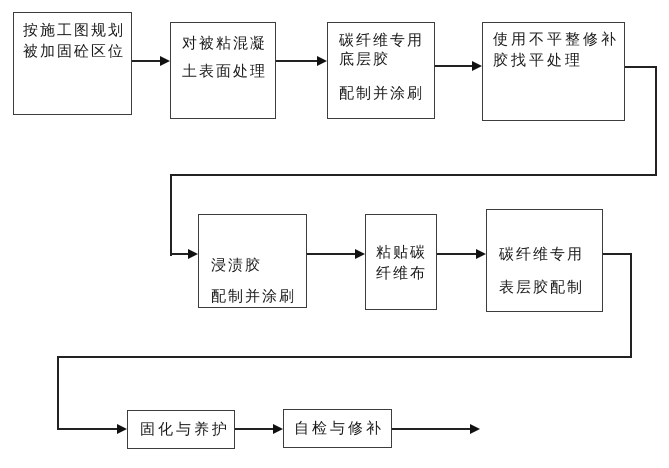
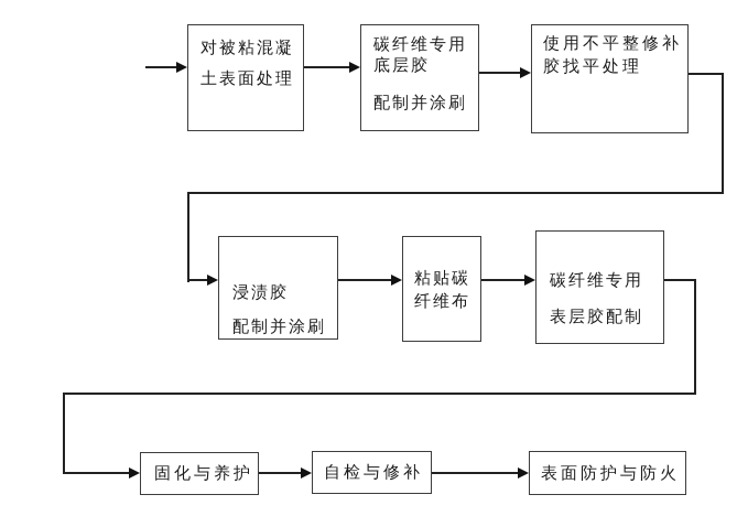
- 按施工图规划
- 被加固砼区位
  对被粘混凝
  土表面处理
  碳纤维专用
  底层胶
  配制并涂刷
  使用不平整修补
  胶找平处理
  浸渍胶
  配制并涂刷
  粘贴碳
  纤维布
  碳纤维专用
  表层胶配制
  固化与养护
  自检与修补
+ 表面防护与防火
